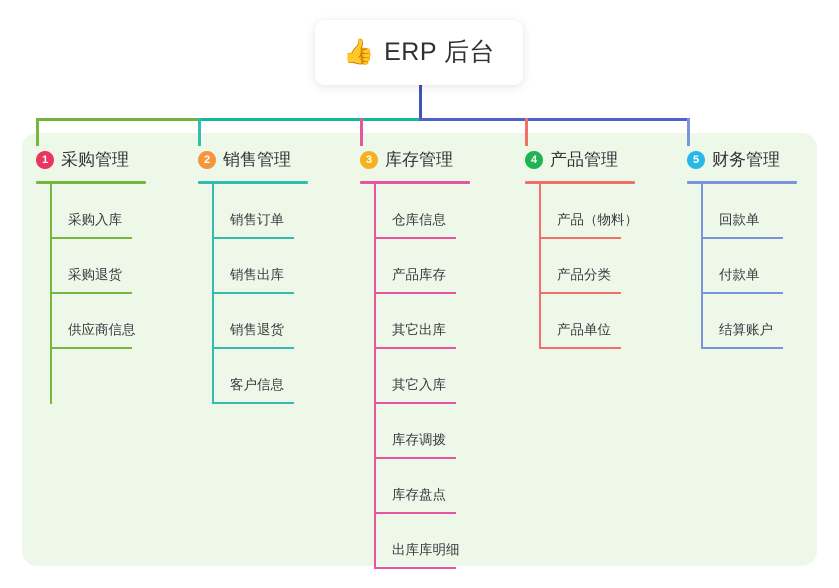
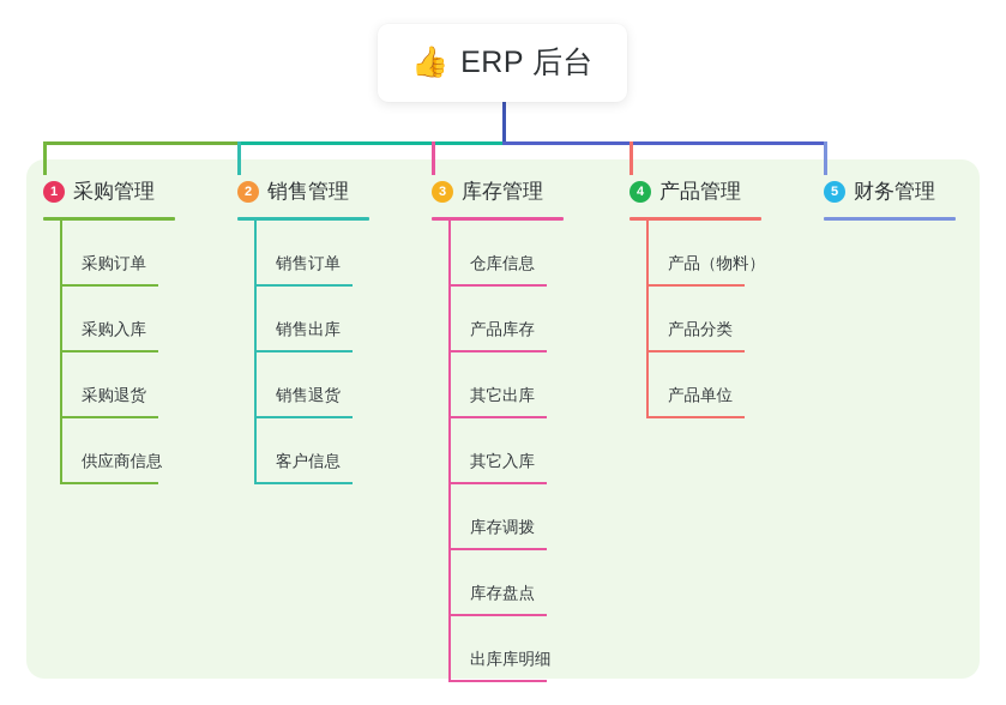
  👍
  ERP 后台
  1
  采购管理
+ 采购订单
  采购入库
  采购退货
  供应商信息
  2
  销售管理
  销售订单
  销售出库
  销售退货
  客户信息
  3
  库存管理
  仓库信息
  产品库存
  其它出库
  其它入库
  库存调拨
  库存盘点
  出库库明细
  4
  产品管理
  产品（物料）
  产品分类
  产品单位
  5
  财务管理
- 回款单
- 付款单
- 结算账户
